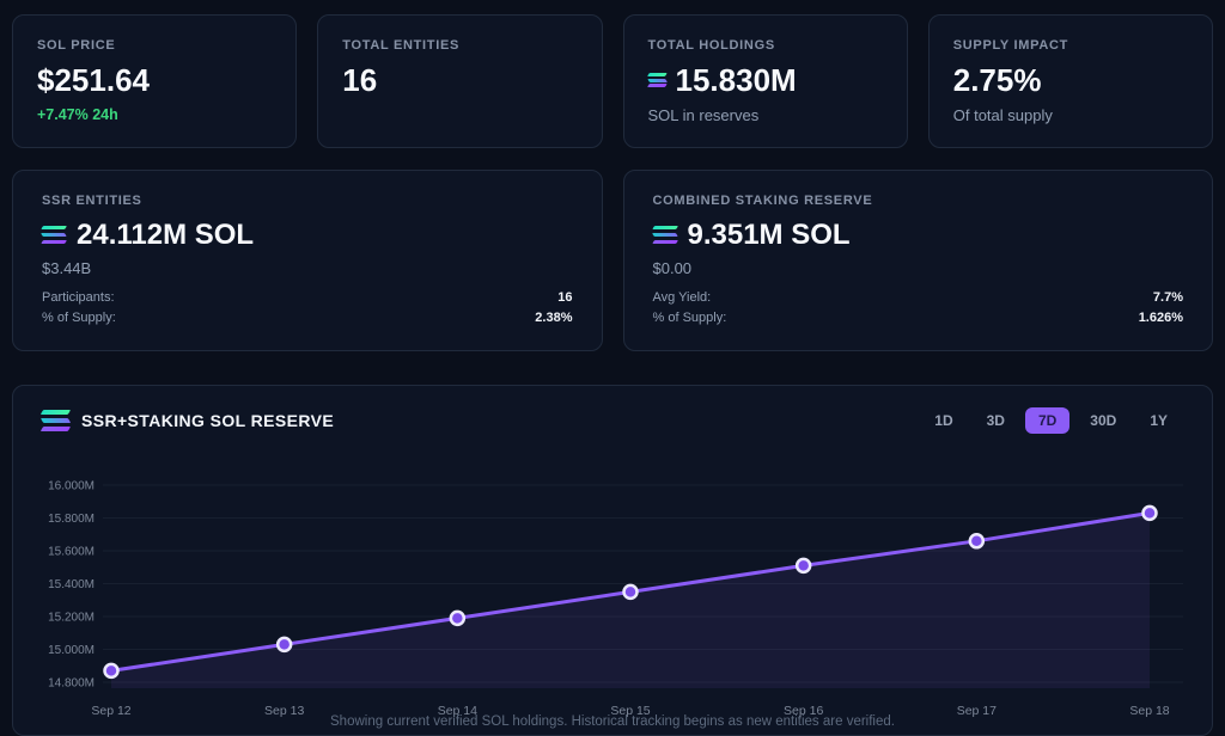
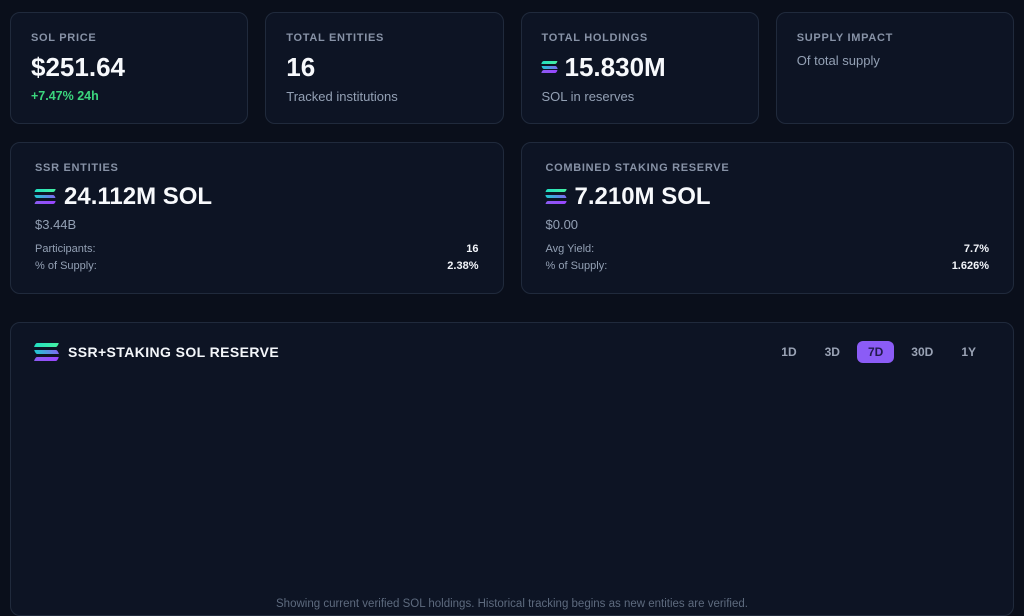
  SOL PRICE
  $251.64
  +7.47% 24h
  TOTAL ENTITIES
  16
+ Tracked institutions
  TOTAL HOLDINGS
  15.830M
  SOL in reserves
  SUPPLY IMPACT
- 2.75%
  Of total supply
  SSR ENTITIES
  24.112M SOL
  $3.44B
  Participants:
  16
  % of Supply:
  2.38%
  COMBINED STAKING RESERVE
- 9.351M SOL
+ 7.210M SOL
  $0.00
  Avg Yield:
  7.7%
  % of Supply:
  1.626%
  SSR+STAKING SOL RESERVE
  1D
  3D
  7D
  30D
  1Y
- 14.800M
- 15.000M
- 15.200M
- 15.400M
- 15.600M
- 15.800M
- 16.000M
- Sep 12
- Sep 13
- Sep 14
- Sep 15
- Sep 16
- Sep 17
- Sep 18
  Showing current verified SOL holdings. Historical tracking begins as new entities are verified.
